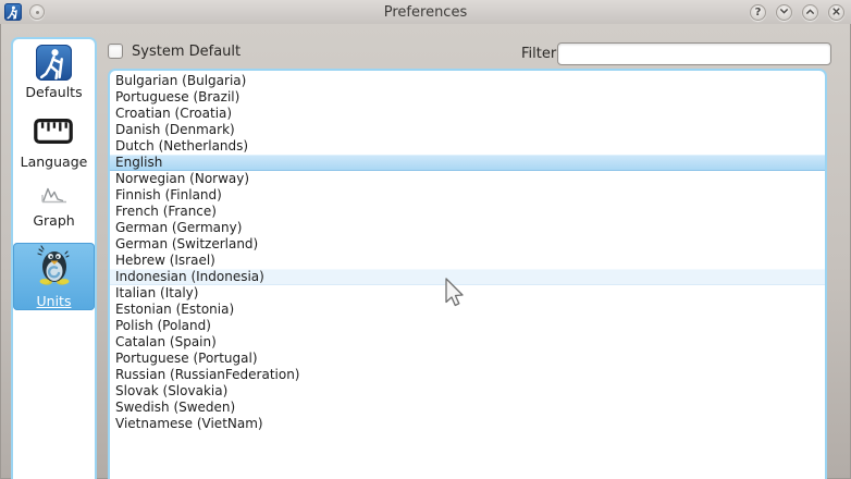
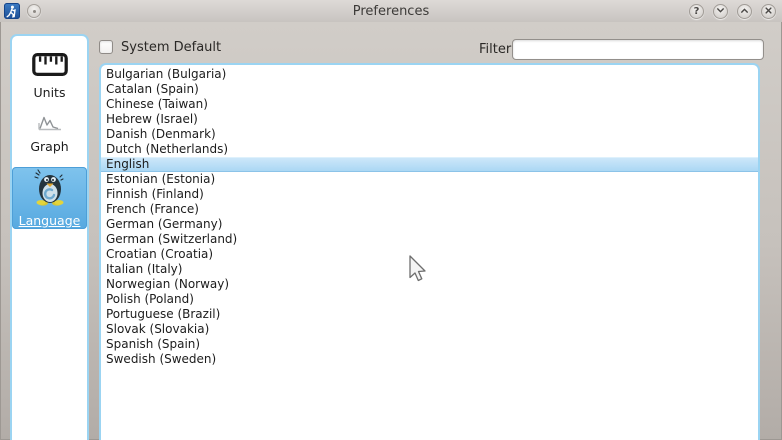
  Preferences
  ?
- Defaults
- Language
+ Units
  Graph
- Units
+ Language
  System Default
  Filter
  Bulgarian (Bulgaria)
- Portuguese (Brazil)
+ Catalan (Spain)
+ Chinese (Taiwan)
- Croatian (Croatia)
+ Hebrew (Israel)
  Danish (Denmark)
  Dutch (Netherlands)
  English
- Norwegian (Norway)
+ Estonian (Estonia)
  Finnish (Finland)
  French (France)
  German (Germany)
  German (Switzerland)
- Hebrew (Israel)
+ Croatian (Croatia)
- Indonesian (Indonesia)
  Italian (Italy)
- Estonian (Estonia)
+ Norwegian (Norway)
  Polish (Poland)
- Catalan (Spain)
+ Portuguese (Brazil)
- Portuguese (Portugal)
- Russian (RussianFederation)
  Slovak (Slovakia)
+ Spanish (Spain)
  Swedish (Sweden)
- Vietnamese (VietNam)
